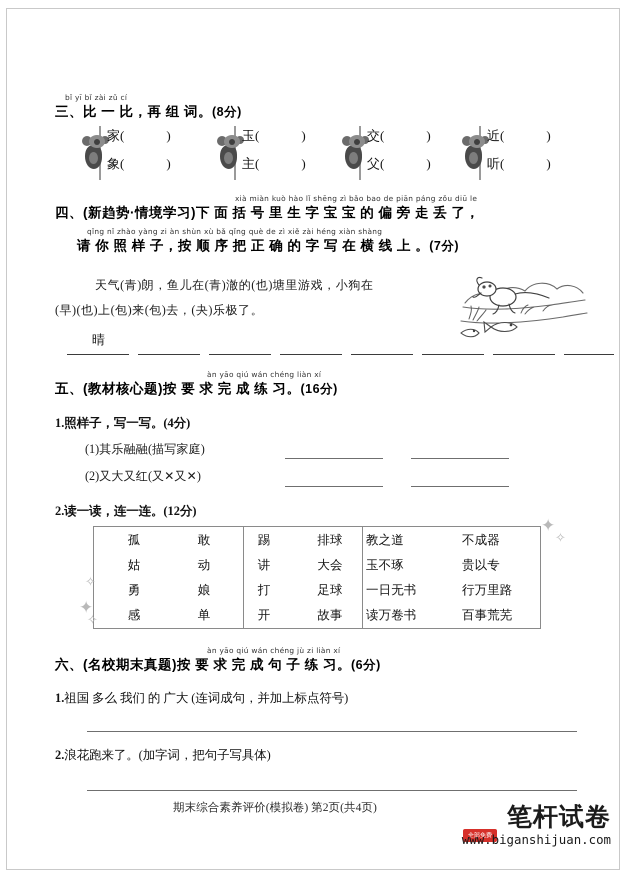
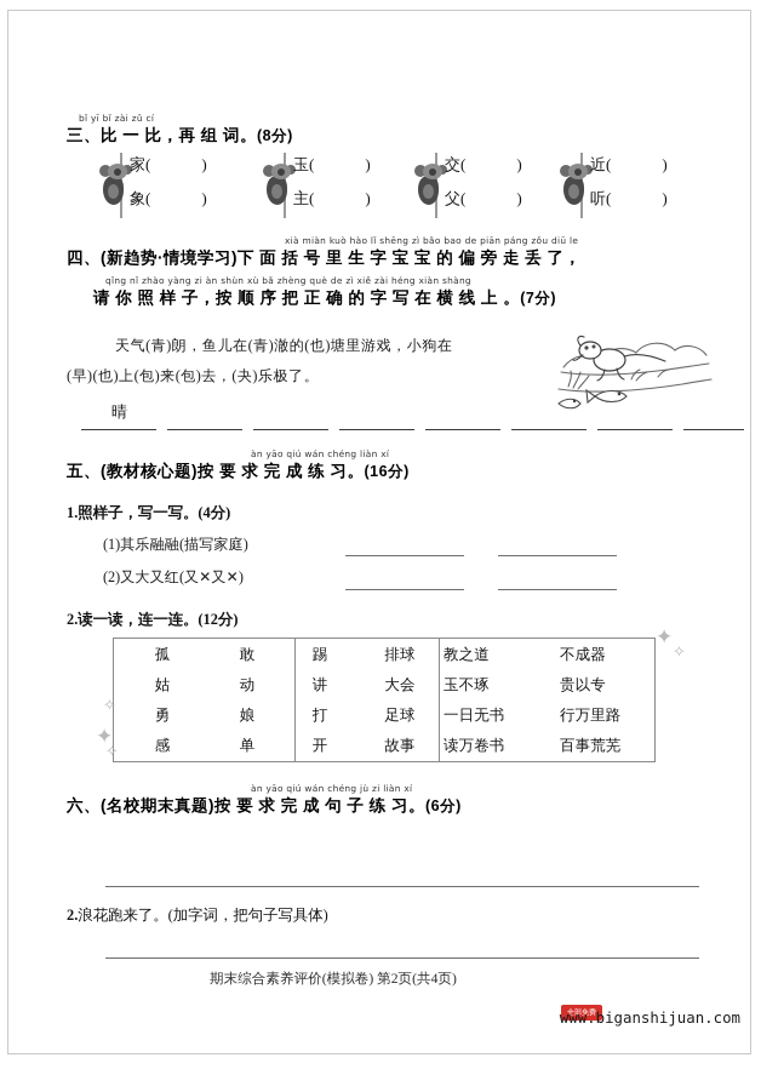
  bǐ yī bǐ zài zǔ cí
  三、比 一 比，再 组 词。(8分)
  家( )
  象( )
  玉( )
  主( )
  交( )
  父( )
  近( )
  听( )
  xià miàn kuò hào lǐ shēng zì bǎo bao de piān páng zǒu diū le
  四、(新趋势·情境学习)下 面 括 号 里 生 字 宝 宝 的 偏 旁 走 丢 了，
- qǐng nǐ zhào yàng zi àn shùn xù bǎ qǐng què de zì xiě zài héng xiàn shàng
+ qǐng nǐ zhào yàng zi àn shùn xù bǎ zhèng què de zì xiě zài héng xiàn shàng
  请 你 照 样 子，按 顺 序 把 正 确 的 字 写 在 横 线 上 。(7分)
  天气(青)朗，鱼儿在(青)澈的(也)塘里游戏，小狗在
  (早)(也)上(包)来(包)去，(夬)乐极了。
  晴
  àn yāo qiú wán chéng liàn xí
  五、(教材核心题)按 要 求 完 成 练 习。(16分)
  1.照样子，写一写。(4分)
  (1)其乐融融(描写家庭)
  (2)又大又红(又✕又✕)
  2.读一读，连一连。(12分)
  孤
  敢
  踢
  排球
  教之道
  不成器
  姑
  动
  讲
  大会
  玉不琢
  贵以专
  勇
  娘
  打
  足球
  一日无书
  行万里路
  感
  单
  开
  故事
  读万卷书
  百事荒芜
  ✦
  ✧
  ✧
  ✦
  ✧
  àn yāo qiú wán chéng jù zi liàn xí
  六、(名校期末真题)按 要 求 完 成 句 子 练 习。(6分)
- 1.祖国 多么 我们 的 广大 (连词成句，并加上标点符号)
  2.浪花跑来了。(加字词，把句子写具体)
  期末综合素养评价(模拟卷) 第2页(共4页)
- 笔杆试卷
  www.biganshijuan.com
